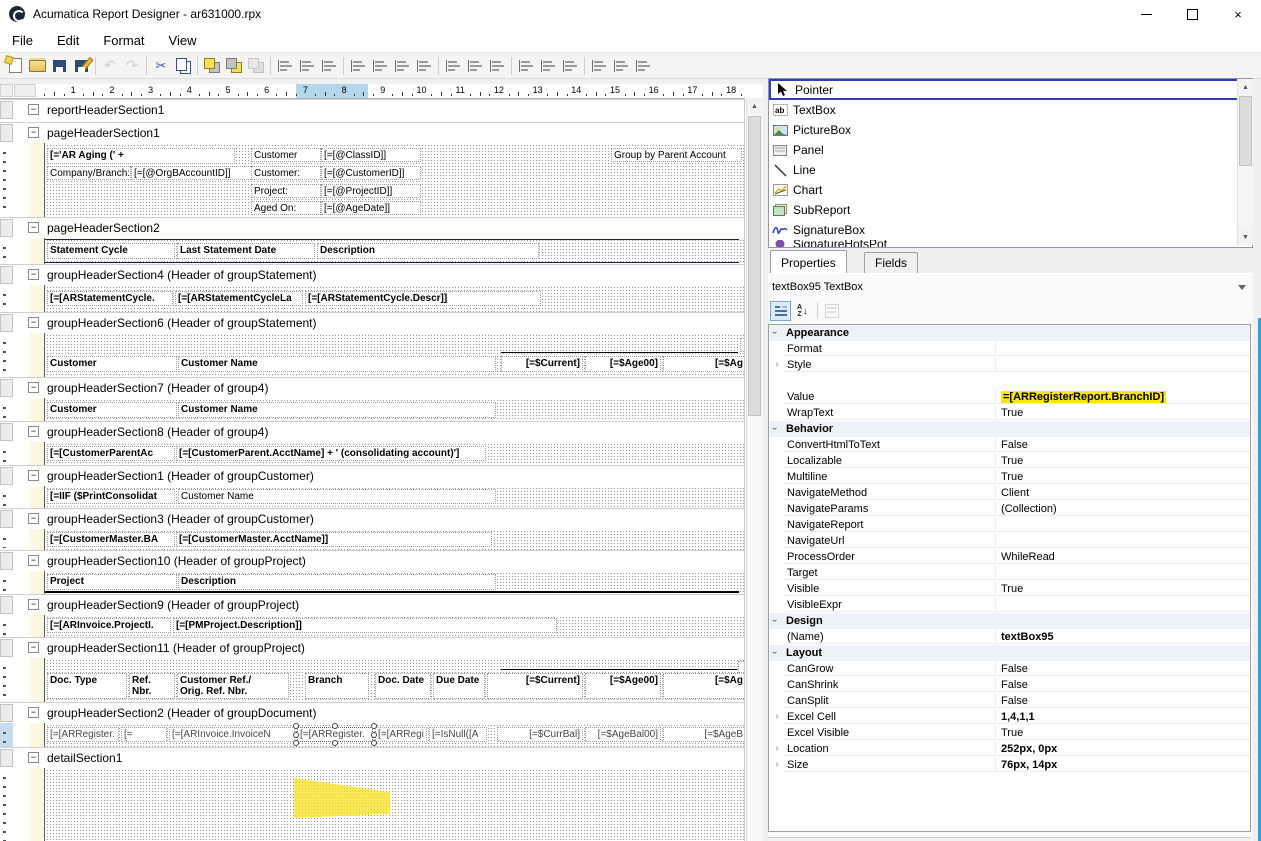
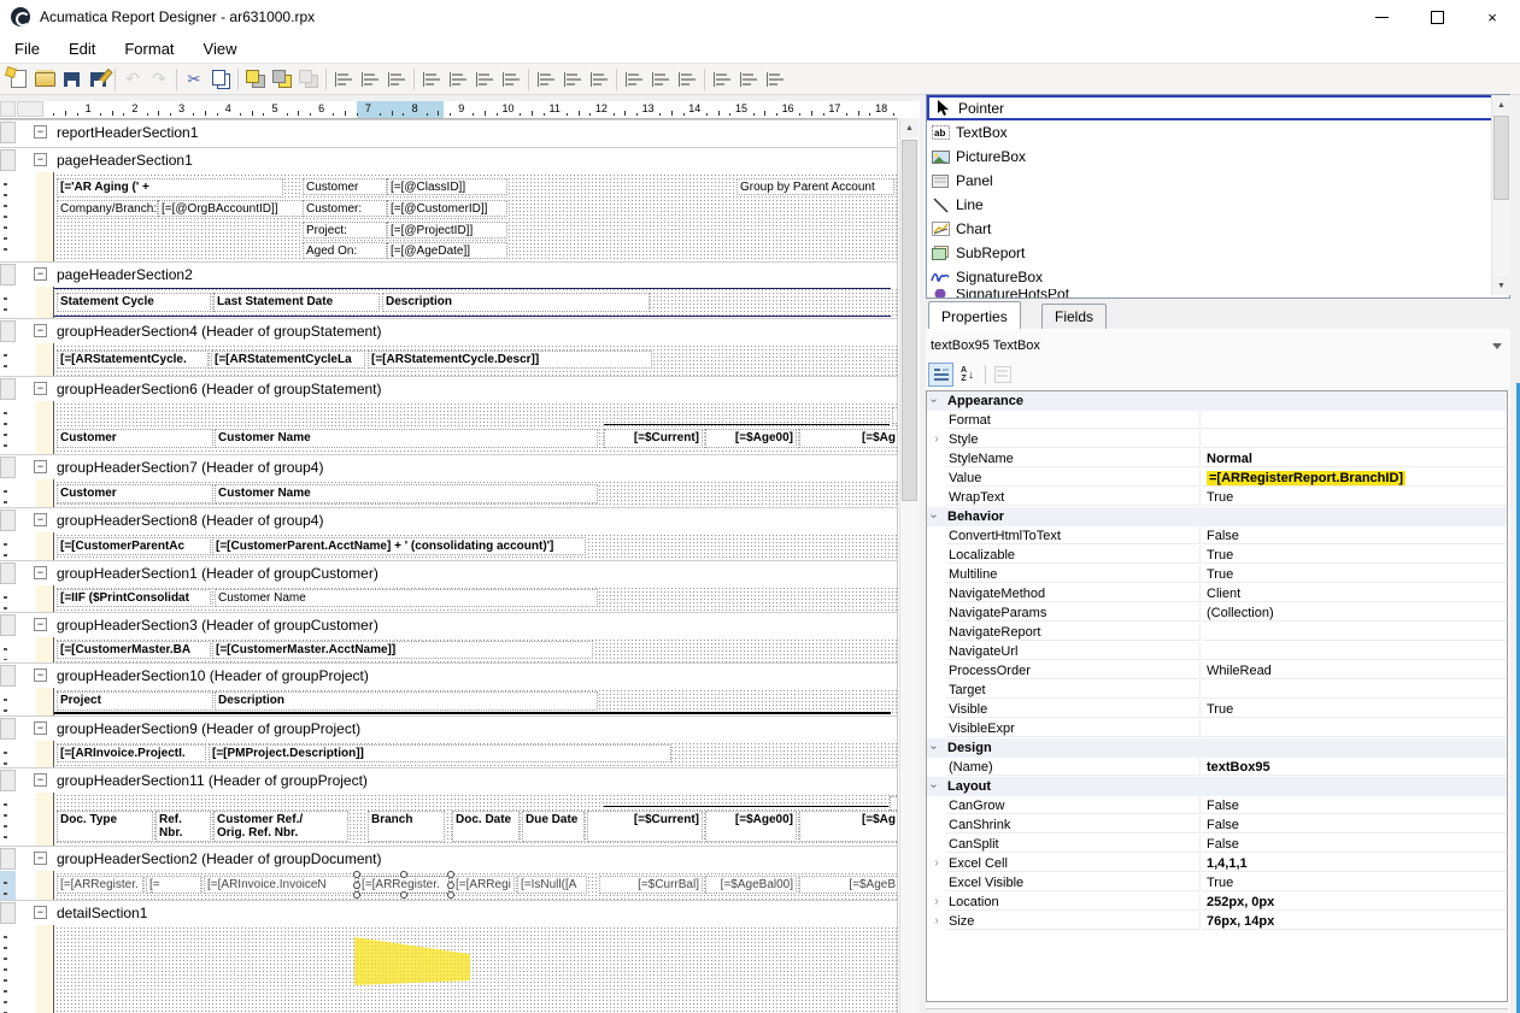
  Acumatica Report Designer - ar631000.rpx
  ×
  File
  Edit
  Format
  View
  1
  2
  3
  4
  5
  6
  7
  8
  9
  10
  11
  12
  13
  14
  15
  16
  17
  18
  −
  reportHeaderSection1
  −
  pageHeaderSection1
  [='AR Aging (' +
  [=[@ClassID]]
  Group by Parent Account
  Company/Branch:
  [=[@OrgBAccountID]]
  Customer:
  [=[@CustomerID]]
  Project:
  [=[@ProjectID]]
  Aged On:
  [=[@AgeDate]]
  −
  pageHeaderSection2
  Statement Cycle
  Last Statement Date
  Description
  −
  groupHeaderSection4 (Header of groupStatement)
  [=[ARStatementCycle.
  [=[ARStatementCycleLa
  [=[ARStatementCycle.Descr]]
  −
  groupHeaderSection6 (Header of groupStatement)
  Customer
  Customer Name
  [=$Current]
  [=$Age00]
  [=$Ag
  −
  groupHeaderSection7 (Header of group4)
  Customer
  Customer Name
  −
  groupHeaderSection8 (Header of group4)
  [=[CustomerParentAc
  [=[CustomerParent.AcctName] + ' (consolidating account)']
  −
  groupHeaderSection1 (Header of groupCustomer)
  [=IIF ($PrintConsolidat
  Customer Name
  −
  groupHeaderSection3 (Header of groupCustomer)
  [=[CustomerMaster.BA
  [=[CustomerMaster.AcctName]]
  −
  groupHeaderSection10 (Header of groupProject)
  Project
  Description
  −
  groupHeaderSection9 (Header of groupProject)
  [=[ARInvoice.ProjectI.
  [=[PMProject.Description]]
  −
  groupHeaderSection11 (Header of groupProject)
  Doc. Type
  Ref. Nbr.
  Customer Ref./
  Orig. Ref. Nbr.
  Branch
  Doc. Date
  Due Date
  [=$Current]
  [=$Age00]
  [=$Ag
  −
  groupHeaderSection2 (Header of groupDocument)
  [=[ARRegister.
  [=[ARInvoice.InvoiceN
  [=[ARRegister.
  [=[ARRegi
  [=IsNull([A
  [=$CurrBal]
  [=$AgeBal00]
  [=$AgeB
  −
  detailSection1
  Pointer
  ab
  TextBox
  PictureBox
  Panel
  Line
  Chart
  SubReport
  SignatureBox
  SignatureHotsPot
  Properties
  Fields
  textBox95 TextBox
  ↓
  Appearance
  Format
  ›
  Style
+ StyleName
+ Normal
  Value
  =[ARRegisterReport.BranchID]
  WrapText
  True
  Behavior
  ConvertHtmlToText
  False
  Localizable
  True
  Multiline
  True
  NavigateMethod
  Client
  NavigateParams
  (Collection)
  NavigateReport
  NavigateUrl
  ProcessOrder
  WhileRead
  Target
  Visible
  True
  VisibleExpr
  Design
  (Name)
  textBox95
  Layout
  CanGrow
  False
  CanShrink
  False
  CanSplit
  False
  ›
  Excel Cell
  1,4,1,1
  Excel Visible
  True
  ›
  Location
  252px, 0px
  ›
  Size
  76px, 14px
